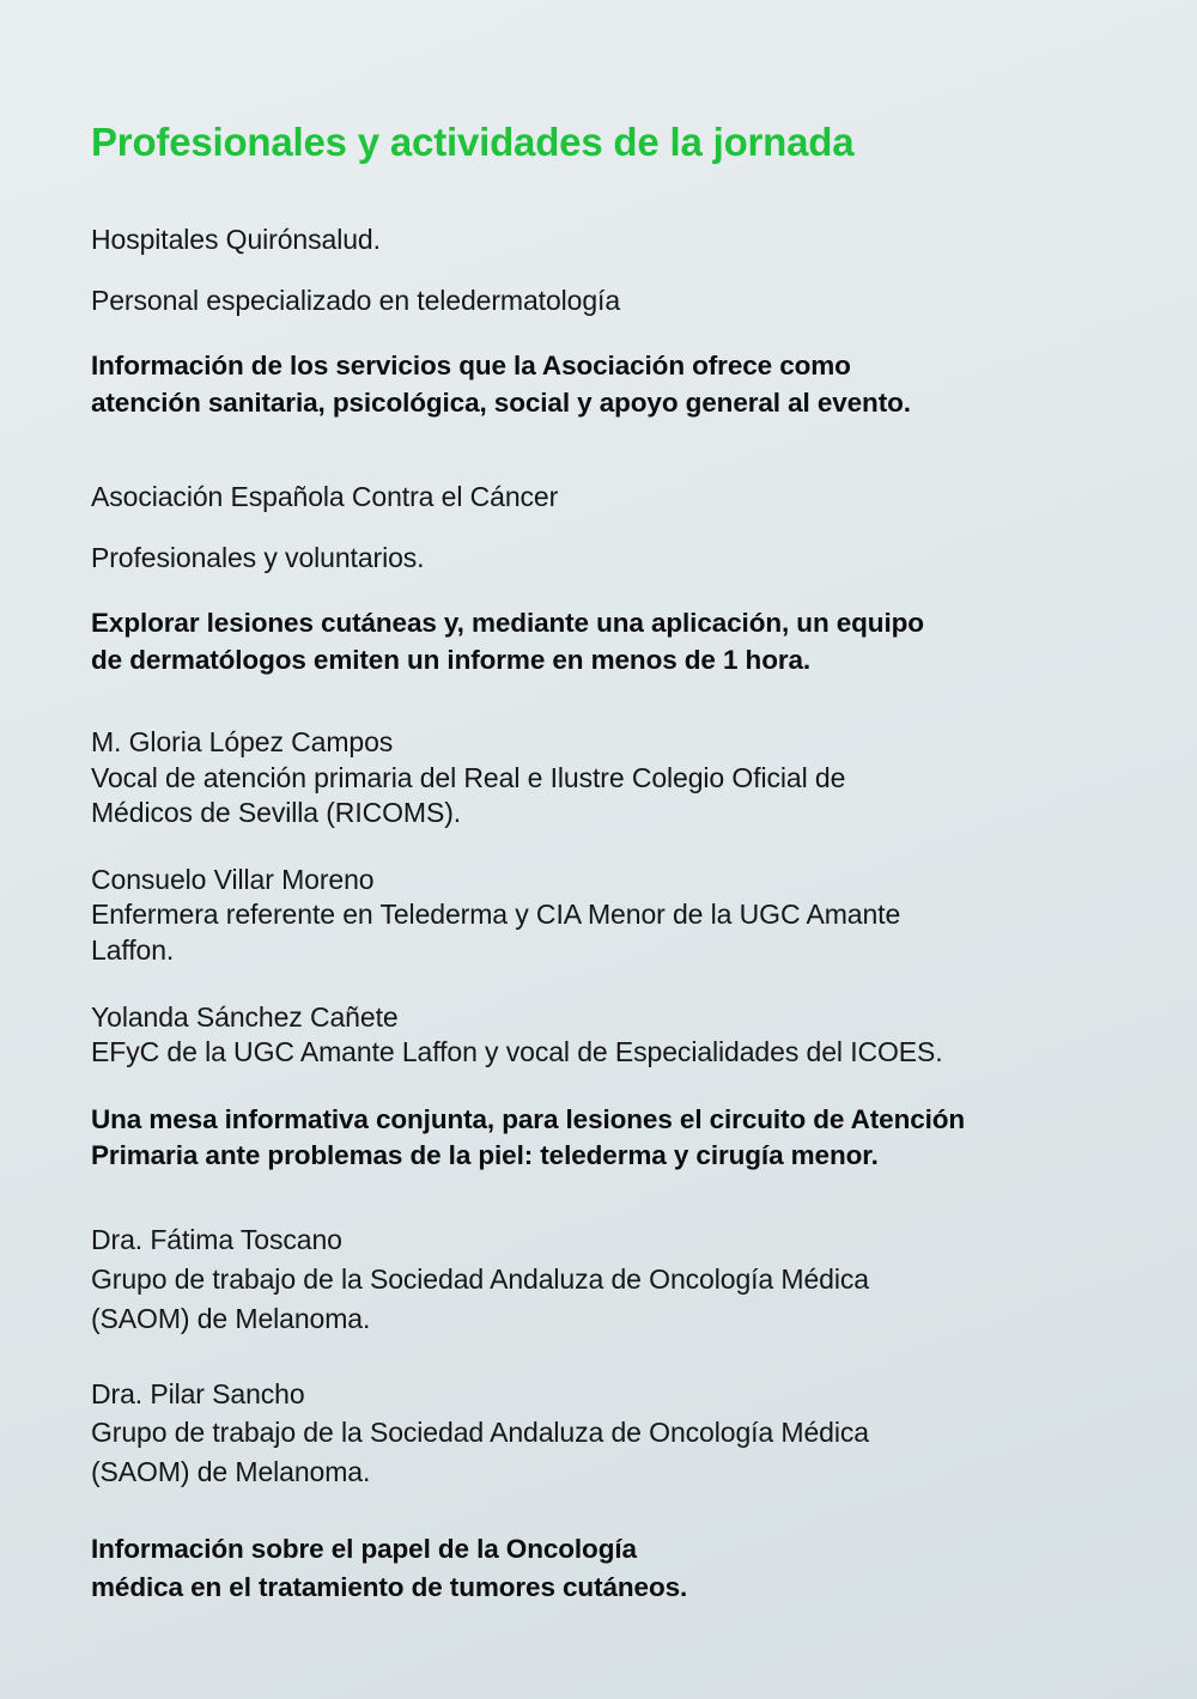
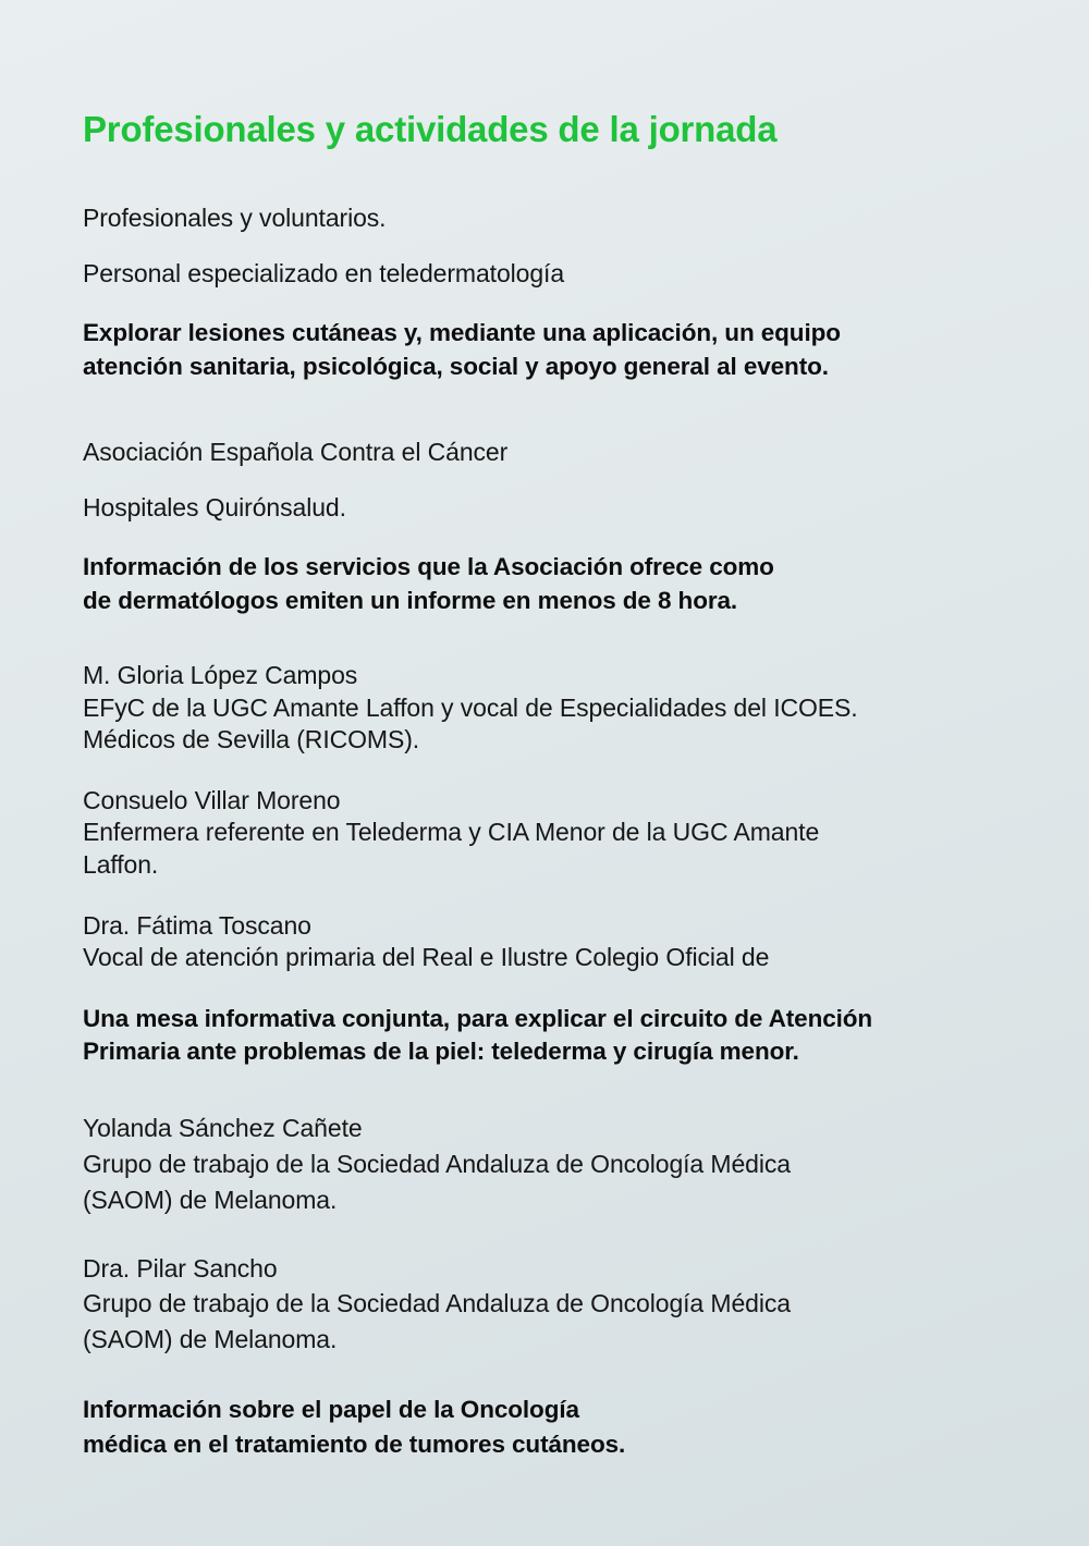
  Profesionales y actividades de la jornada
- Hospitales Quirónsalud.
+ Profesionales y voluntarios.
  Personal especializado en teledermatología
- Información de los servicios que la Asociación ofrece como
+ Explorar lesiones cutáneas y, mediante una aplicación, un equipo
  atención sanitaria, psicológica, social y apoyo general al evento.
  Asociación Española Contra el Cáncer
- Profesionales y voluntarios.
+ Hospitales Quirónsalud.
- Explorar lesiones cutáneas y, mediante una aplicación, un equipo
+ Información de los servicios que la Asociación ofrece como
- de dermatólogos emiten un informe en menos de 1 hora.
+ de dermatólogos emiten un informe en menos de 8 hora.
  M. Gloria López Campos
- Vocal de atención primaria del Real e Ilustre Colegio Oficial de
+ EFyC de la UGC Amante Laffon y vocal de Especialidades del ICOES.
  Médicos de Sevilla (RICOMS).
  Consuelo Villar Moreno
  Enfermera referente en Telederma y CIA Menor de la UGC Amante
  Laffon.
- Yolanda Sánchez Cañete
+ Dra. Fátima Toscano
- EFyC de la UGC Amante Laffon y vocal de Especialidades del ICOES.
+ Vocal de atención primaria del Real e Ilustre Colegio Oficial de
- Una mesa informativa conjunta, para lesiones el circuito de Atención
+ Una mesa informativa conjunta, para explicar el circuito de Atención
  Primaria ante problemas de la piel: telederma y cirugía menor.
- Dra. Fátima Toscano
+ Yolanda Sánchez Cañete
  Grupo de trabajo de la Sociedad Andaluza de Oncología Médica
  (SAOM) de Melanoma.
  Dra. Pilar Sancho
  Grupo de trabajo de la Sociedad Andaluza de Oncología Médica
  (SAOM) de Melanoma.
  Información sobre el papel de la Oncología
  médica en el tratamiento de tumores cutáneos.
